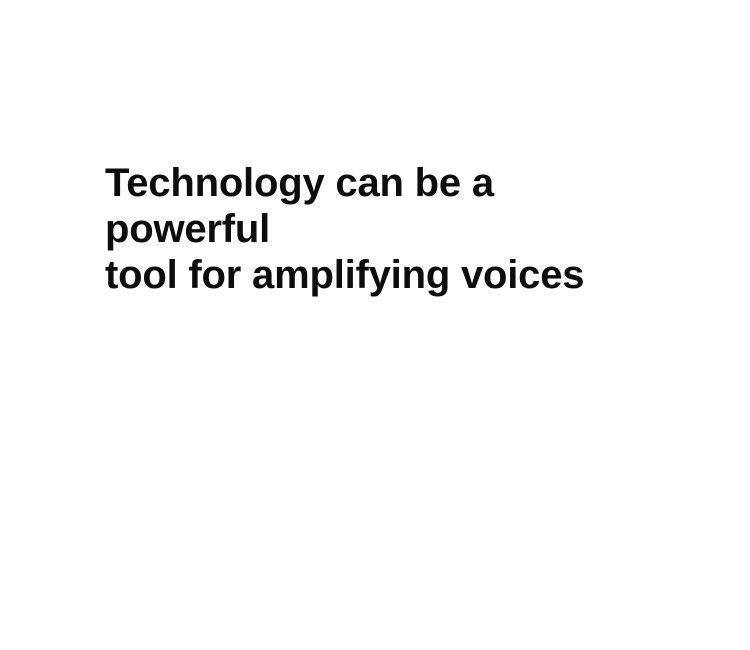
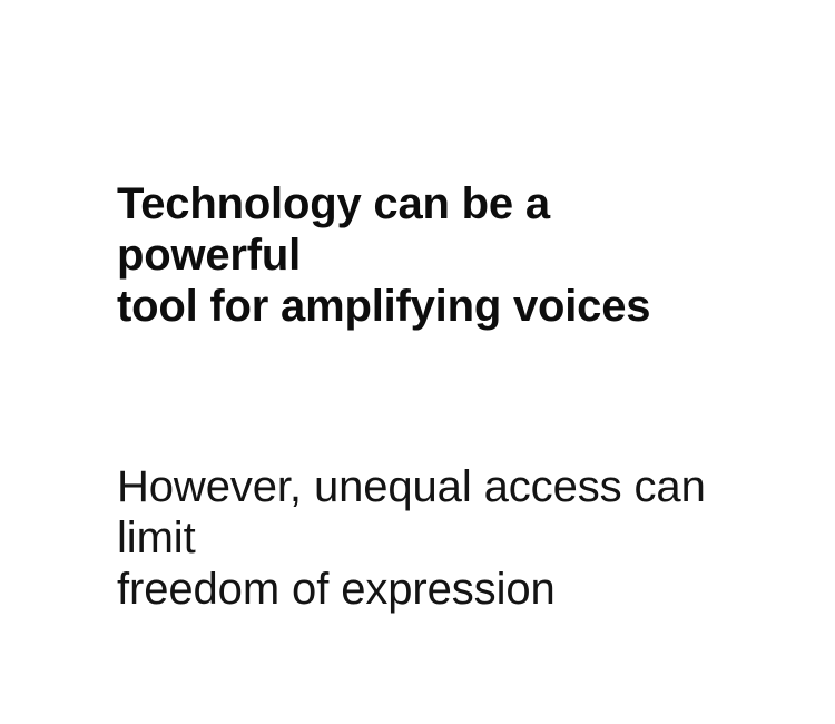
  Technology can be a powerful
  tool for amplifying voices
+ However, unequal access can limit
+ freedom of expression
